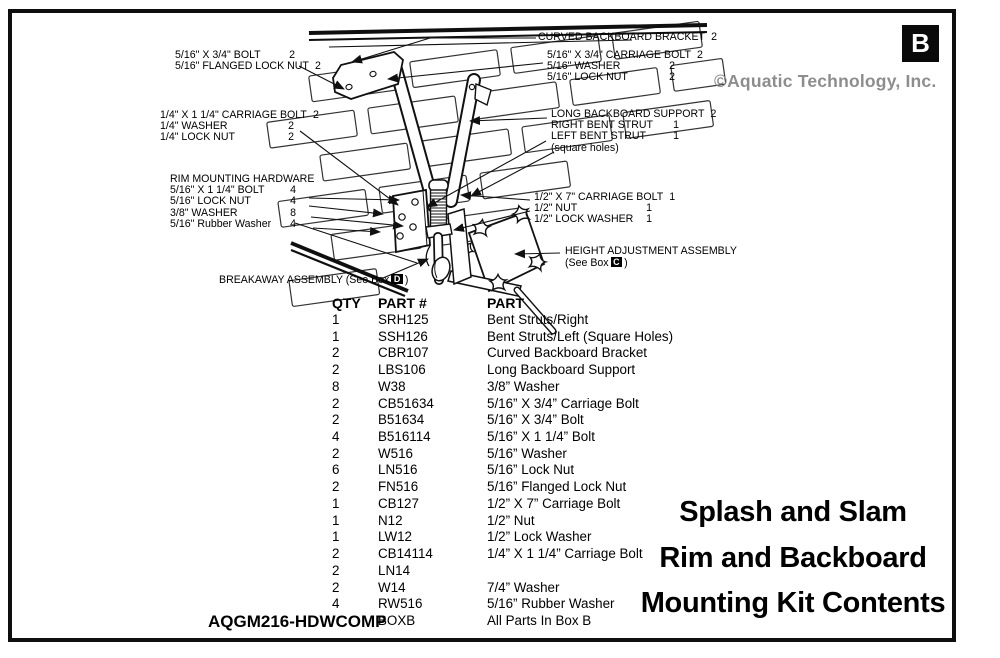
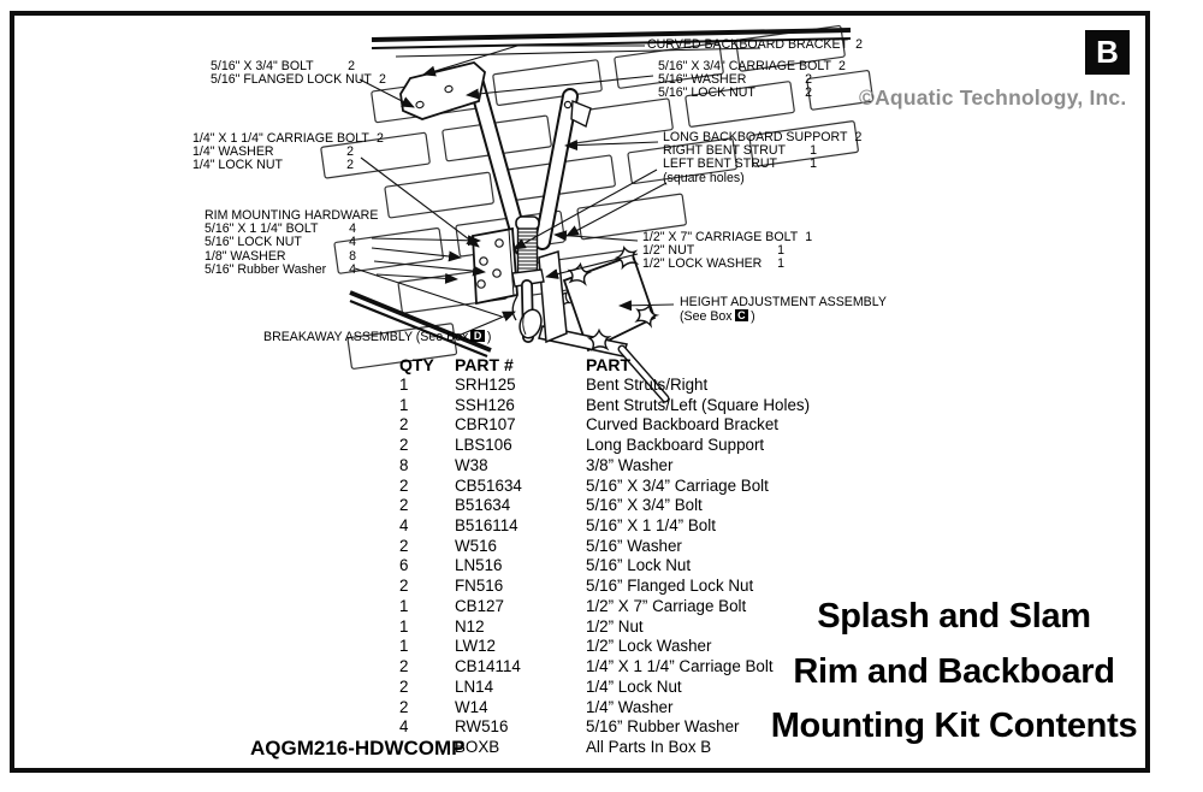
  5/16" X 3/4" BOLT
  2
  5/16" FLANGED LOCK NUT
  2
  1/4" X 1 1/4" CARRIAGE BOLT
  2
  1/4" WASHER
  2
  1/4" LOCK NUT
  2
  RIM MOUNTING HARDWARE
  5/16" X 1 1/4" BOLT
  4
  5/16" LOCK NUT
  4
- 3/8" WASHER
+ 1/8" WASHER
  8
  5/16" Rubber Washer
  4
  BREAKAWAY ASSEMBLY (See Box D )
  CURVED BACKBOARD BRACKET
  2
  5/16" X 3/4" CARRIAGE BOLT
  2
  5/16" WASHER
  2
  5/16" LOCK NUT
  2
  LONG BACKBOARD SUPPORT
  2
  RIGHT BENT STRUT
  1
  LEFT BENT STRUT
  1
  (square holes)
  1/2" X 7" CARRIAGE BOLT
  1
  1/2" NUT
  1
  1/2" LOCK WASHER
  1
  HEIGHT ADJUSTMENT ASSEMBLY
  (See Box C )
  ©Aquatic Technology, Inc.
  B
  QTY
  PART #
  PART
  1
  SRH125
  Bent Struts/Right
  1
  SSH126
  Bent Struts/Left (Square Holes)
  2
  CBR107
  Curved Backboard Bracket
  2
  LBS106
  Long Backboard Support
  8
  W38
  3/8” Washer
  2
  CB51634
  5/16” X 3/4” Carriage Bolt
  2
  B51634
  5/16” X 3/4” Bolt
  4
  B516114
  5/16” X 1 1/4” Bolt
  2
  W516
  5/16” Washer
  6
  LN516
  5/16” Lock Nut
  2
  FN516
  5/16” Flanged Lock Nut
  1
  CB127
  1/2” X 7” Carriage Bolt
  1
  N12
  1/2” Nut
  1
  LW12
  1/2” Lock Washer
  2
  CB14114
  1/4” X 1 1/4” Carriage Bolt
  2
  LN14
+ 1/4” Lock Nut
  2
  W14
- 7/4” Washer
+ 1/4” Washer
  4
  RW516
  5/16” Rubber Washer
  BOXB
  All Parts In Box B
  Splash and Slam
  Rim and Backboard
  Mounting Kit Contents
  AQGM216-HDWCOMP
